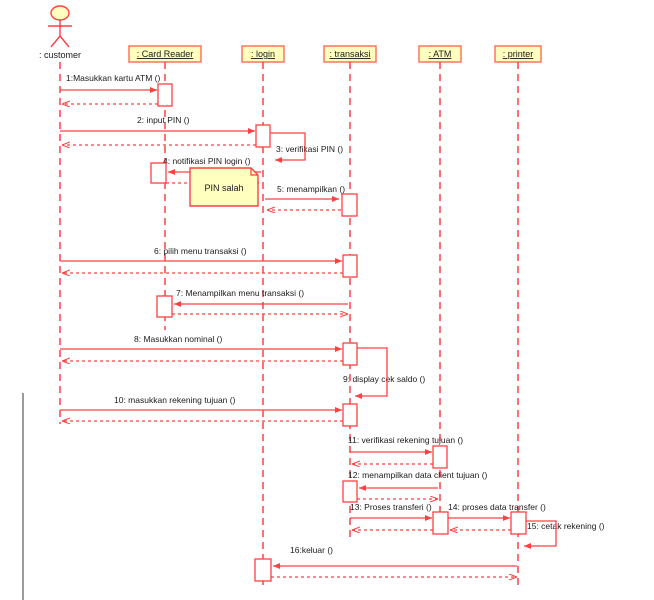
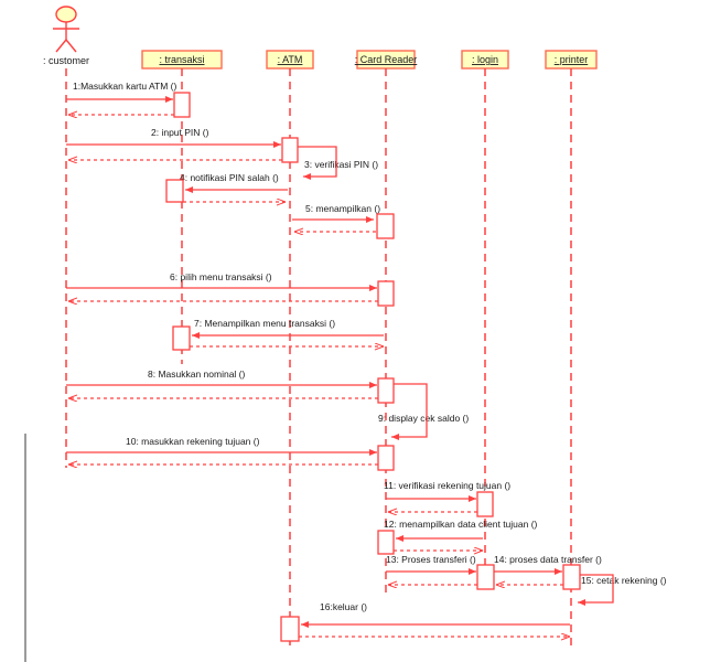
  : customer
- : Card Reader
+ : transaksi
- : login
+ : ATM
- : transaksi
+ : Card Reader
- : ATM
+ : login
  : printer
  1:Masukkan kartu ATM ()
  2: input PIN ()
  3: verifiasi PIN ()
- 4: notifikasi PIN login ()
+ 4: notifikasi PIN salah ()
- PIN salah
  5: menampilkan ()
  6: pilih menu transaksi ()
  7: Menampilkan menu transaksi ()
  8: Masukkan nominal ()
  9: display cek saldo ()
  10: masukkan rekening tujuan ()
  11: verifikasi rekening tujuan ()
  12: menampilkan data client tujuan ()
  13: Proses transferi ()
  14: proses data transfer ()
  15: cetak rekening ()
  16:keluar ()
